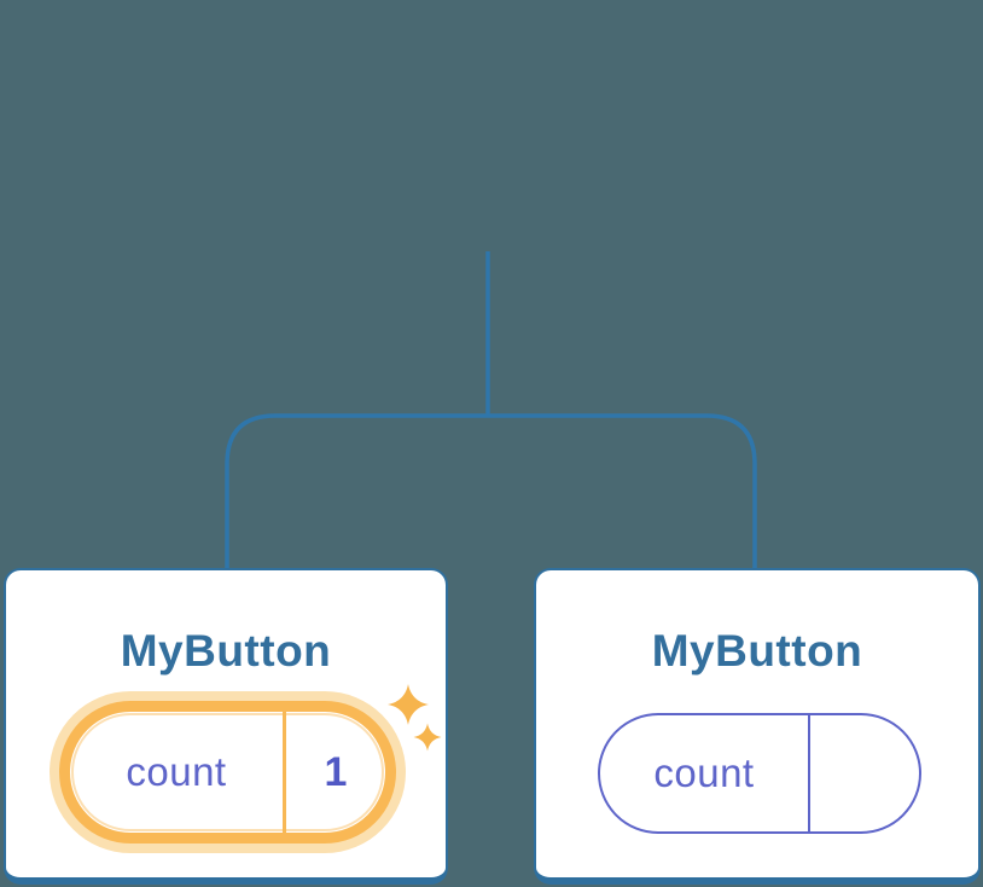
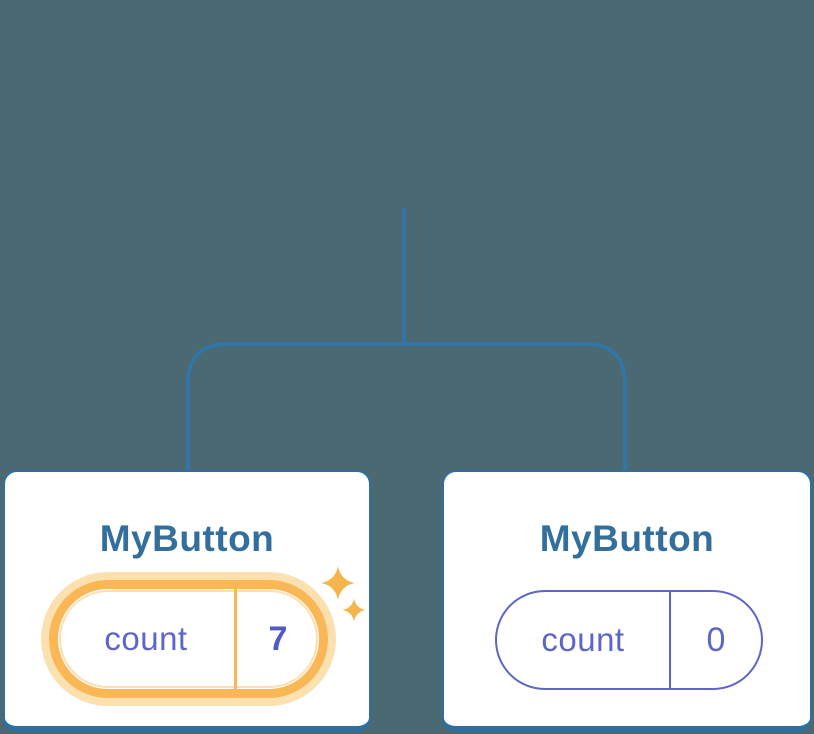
  MyButton
  count
- 1
+ 7
  MyButton
  count
+ 0
